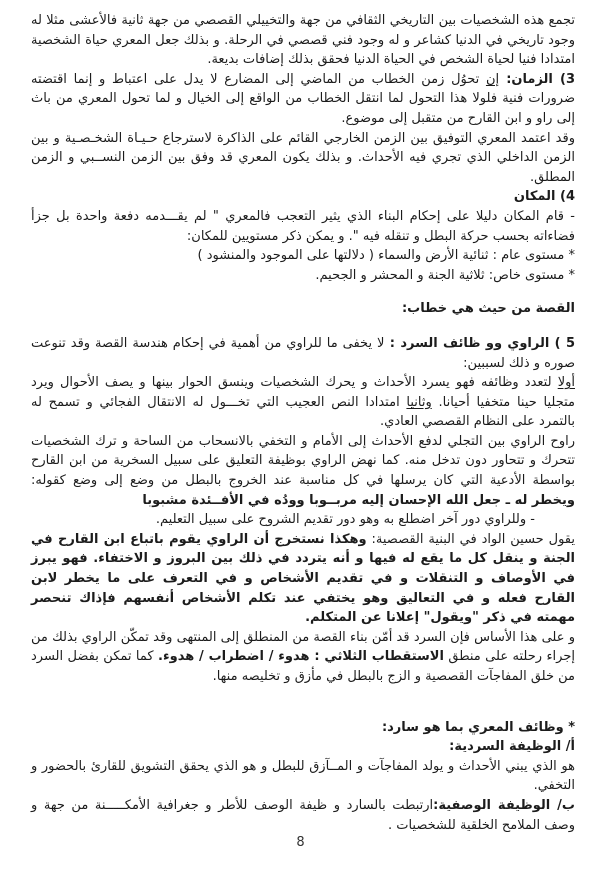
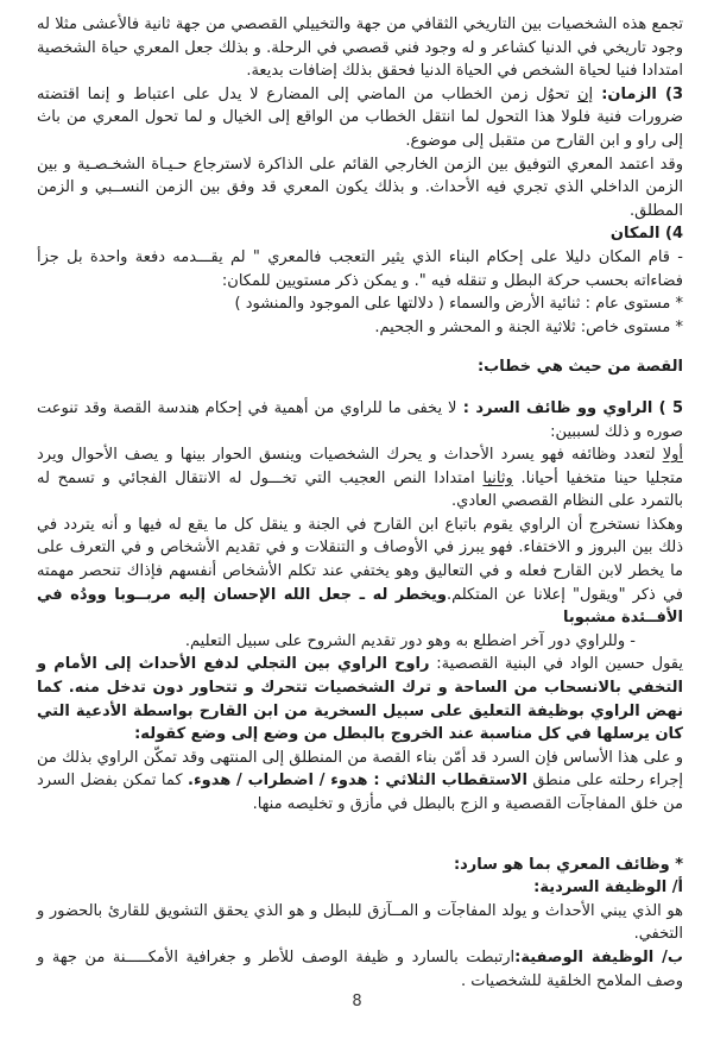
  تجمع هذه الشخصيات بين التاريخي الثقافي من جهة والتخييلي القصصي من جهة ثانية فالأعشى مثلا له وجود تاريخي في الدنيا كشاعر و له وجود فني قصصي في الرحلة. و بذلك جعل المعري حياة الشخصية امتدادا فنيا لحياة الشخص في الحياة الدنيا فحقق بذلك إضافات بديعة.
  3) الزمان: إن تحوُل زمن الخطاب من الماضي إلى المضارع لا يدل على اعتباط و إنما اقتضته ضرورات فنية فلولا هذا التحول لما انتقل الخطاب من الواقع إلى الخيال و لما تحول المعري من باث إلى راو و ابن القارح من متقبل إلى موضوع.
  وقد اعتمد المعري التوفيق بين الزمن الخارجي القائم على الذاكرة لاسترجاع حـيـاة الشخـصـية و بين الزمن الداخلي الذي تجري فيه الأحداث. و بذلك يكون المعري قد وفق بين الزمن النســبي و الزمن المطلق.
  4) المكان
  - قام المكان دليلا على إحكام البناء الذي يثير التعجب فالمعري " لم يقـــدمه دفعة واحدة بل جزأ فضاءاته بحسب حركة البطل و تنقله فيه ". و يمكن ذكر مستويين للمكان:
  * مستوى عام : ثنائية الأرض والسماء ( دلالتها على الموجود والمنشود )
  * مستوى خاص: ثلاثية الجنة و المحشر و الجحيم.
  القصة من حيث هي خطاب:
  5 ) الراوي وو ظائف السرد : لا يخفى ما للراوي من أهمية في إحكام هندسة القصة وقد تنوعت صوره و ذلك لسببين:
  أولا لتعدد وظائفه فهو يسرد الأحداث و يحرك الشخصيات وينسق الحوار بينها و يصف الأحوال ويرد متجليا حينا متخفيا أحيانا. وثانيا امتدادا النص العجيب التي تخـــول له الانتقال الفجائي و تسمح له بالتمرد على النظام القصصي العادي.
- راوح الراوي بين التجلي لدفع الأحداث إلى الأمام و التخفي بالانسحاب من الساحة و ترك الشخصيات تتحرك و تتحاور دون تدخل منه. كما نهض الراوي بوظيفة التعليق على سبيل السخرية من ابن القارح بواسطة الأدعية التي كان يرسلها في كل مناسبة عند الخروج بالبطل من وضع إلى وضع كقوله: ويخطر له ـ جعل الله الإحسان إليه مربــوبا وودُه في الأفــئدة مشبوبا
+ وهكذا نستخرج أن الراوي يقوم باتباع ابن القارح في الجنة و ينقل كل ما يقع له فيها و أنه يتردد في ذلك بين البروز و الاختفاء. فهو يبرز في الأوصاف و التنقلات و في تقديم الأشخاص و في التعرف على ما يخطر لابن القارح فعله و في التعاليق وهو يختفي عند تكلم الأشخاص أنفسهم فإذاك تنحصر مهمته في ذكر "ويقول" إعلانا عن المتكلم.ويخطر له ـ جعل الله الإحسان إليه مربــوبا وودُه في الأفــئدة مشبوبا
  - وللراوي دور آخر اضطلع به وهو دور تقديم الشروح على سبيل التعليم.
- يقول حسين الواد في البنية القصصية: وهكذا نستخرج أن الراوي يقوم باتباع ابن القارح في الجنة و ينقل كل ما يقع له فيها و أنه يتردد في ذلك بين البروز و الاختفاء. فهو يبرز في الأوصاف و التنقلات و في تقديم الأشخاص و في التعرف على ما يخطر لابن القارح فعله و في التعاليق وهو يختفي عند تكلم الأشخاص أنفسهم فإذاك تنحصر مهمته في ذكر "ويقول" إعلانا عن المتكلم.
+ يقول حسين الواد في البنية القصصية: راوح الراوي بين التجلي لدفع الأحداث إلى الأمام و التخفي بالانسحاب من الساحة و ترك الشخصيات تتحرك و تتحاور دون تدخل منه. كما نهض الراوي بوظيفة التعليق على سبيل السخرية من ابن القارح بواسطة الأدعية التي كان يرسلها في كل مناسبة عند الخروج بالبطل من وضع إلى وضع كقوله:
  و على هذا الأساس فإن السرد قد أمّن بناء القصة من المنطلق إلى المنتهى وقد تمكّن الراوي بذلك من إجراء رحلته على منطق الاستقطاب الثلاثي : هدوء / اضطراب / هدوء. كما تمكن بفضل السرد من خلق المفاجآت القصصية و الزج بالبطل في مأزق و تخليصه منها.
  * وظائف المعري بما هو سارد:
  أ/ الوظيفة السردية:
  هو الذي يبني الأحداث و يولد المفاجآت و المــآزق للبطل و هو الذي يحقق التشويق للقارئ بالحضور و التخفي.
  ب/ الوظيفة الوصفية:ارتبطت بالسارد و ظيفة الوصف للأطر و جغرافية الأمكـــــنة من جهة و وصف الملامح الخلقية للشخصيات .
  8
